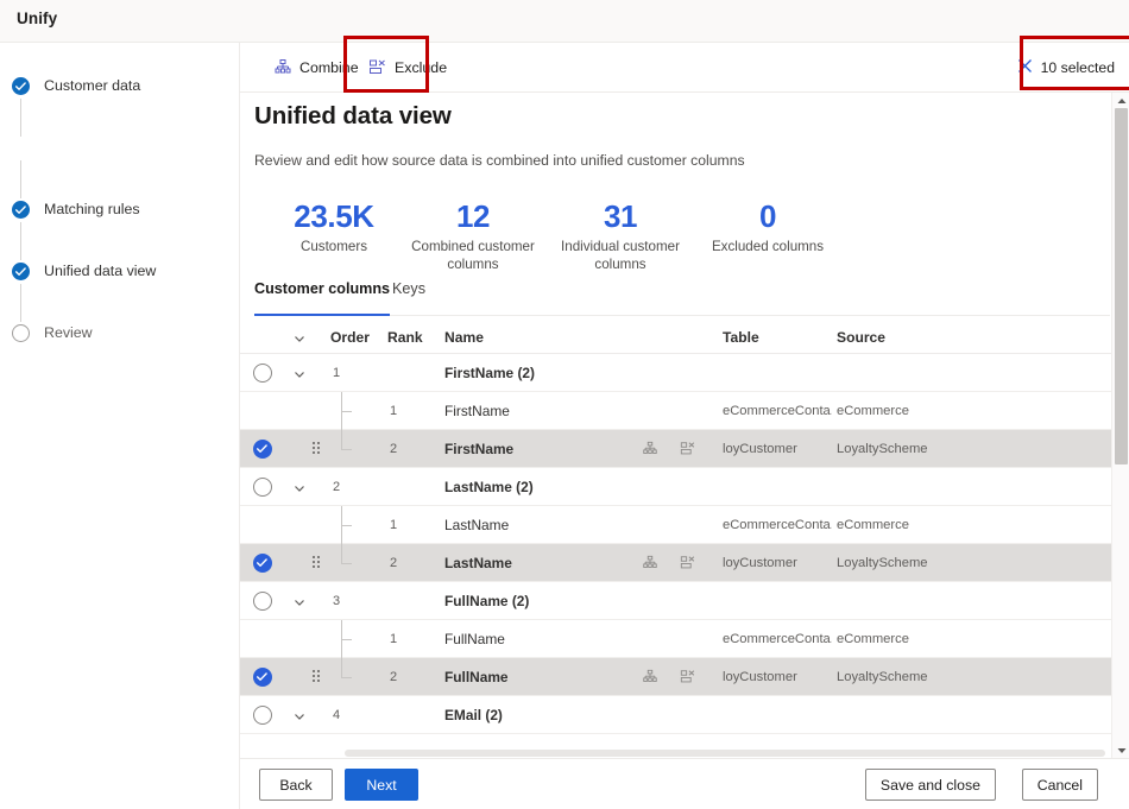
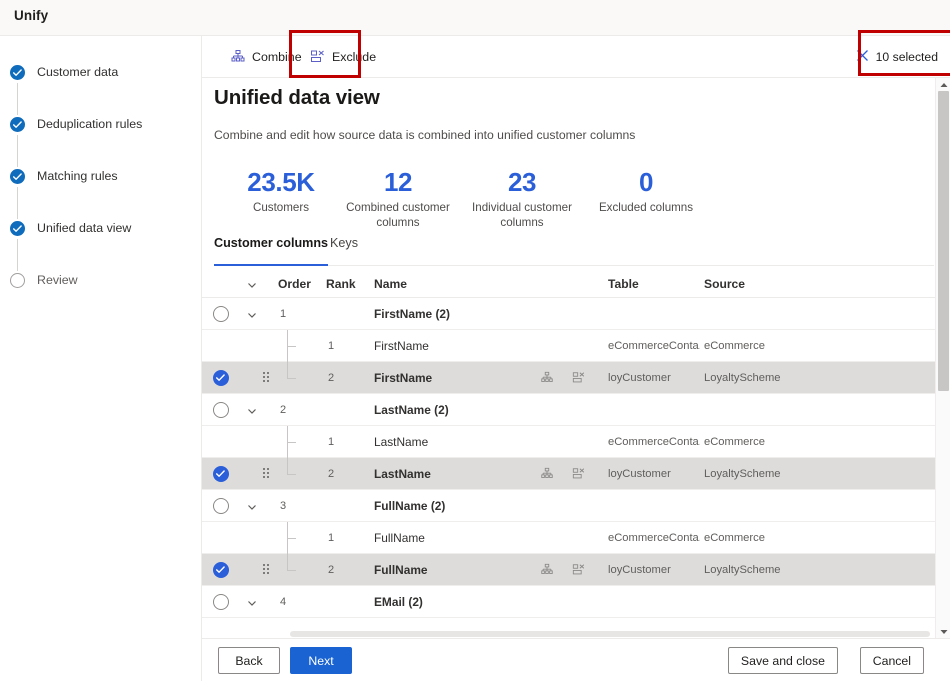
  Unify
  Customer data
+ Deduplication rules
  Matching rules
  Unified data view
  Review
  Combine
  Exclude
  10 selected
  Unified data view
- Review and edit how source data is combined into unified customer columns
+ Combine and edit how source data is combined into unified customer columns
  23.5K
  Customers
  12
  Combined customer columns
- 31
+ 23
  Individual customer columns
  0
  Excluded columns
  Customer columns
  Keys
  Order
  Rank
  Name
  Table
  Source
  1
  FirstName (2)
  1
  FirstName
  eCommerceConta
  eCommerce
  2
  FirstName
  loyCustomer
  LoyaltyScheme
  2
  LastName (2)
  1
  LastName
  eCommerceConta
  eCommerce
  2
  LastName
  loyCustomer
  LoyaltyScheme
  3
  FullName (2)
  1
  FullName
  eCommerceConta
  eCommerce
  2
  FullName
  loyCustomer
  LoyaltyScheme
  4
  EMail (2)
  Back
  Next
  Save and close
  Cancel
